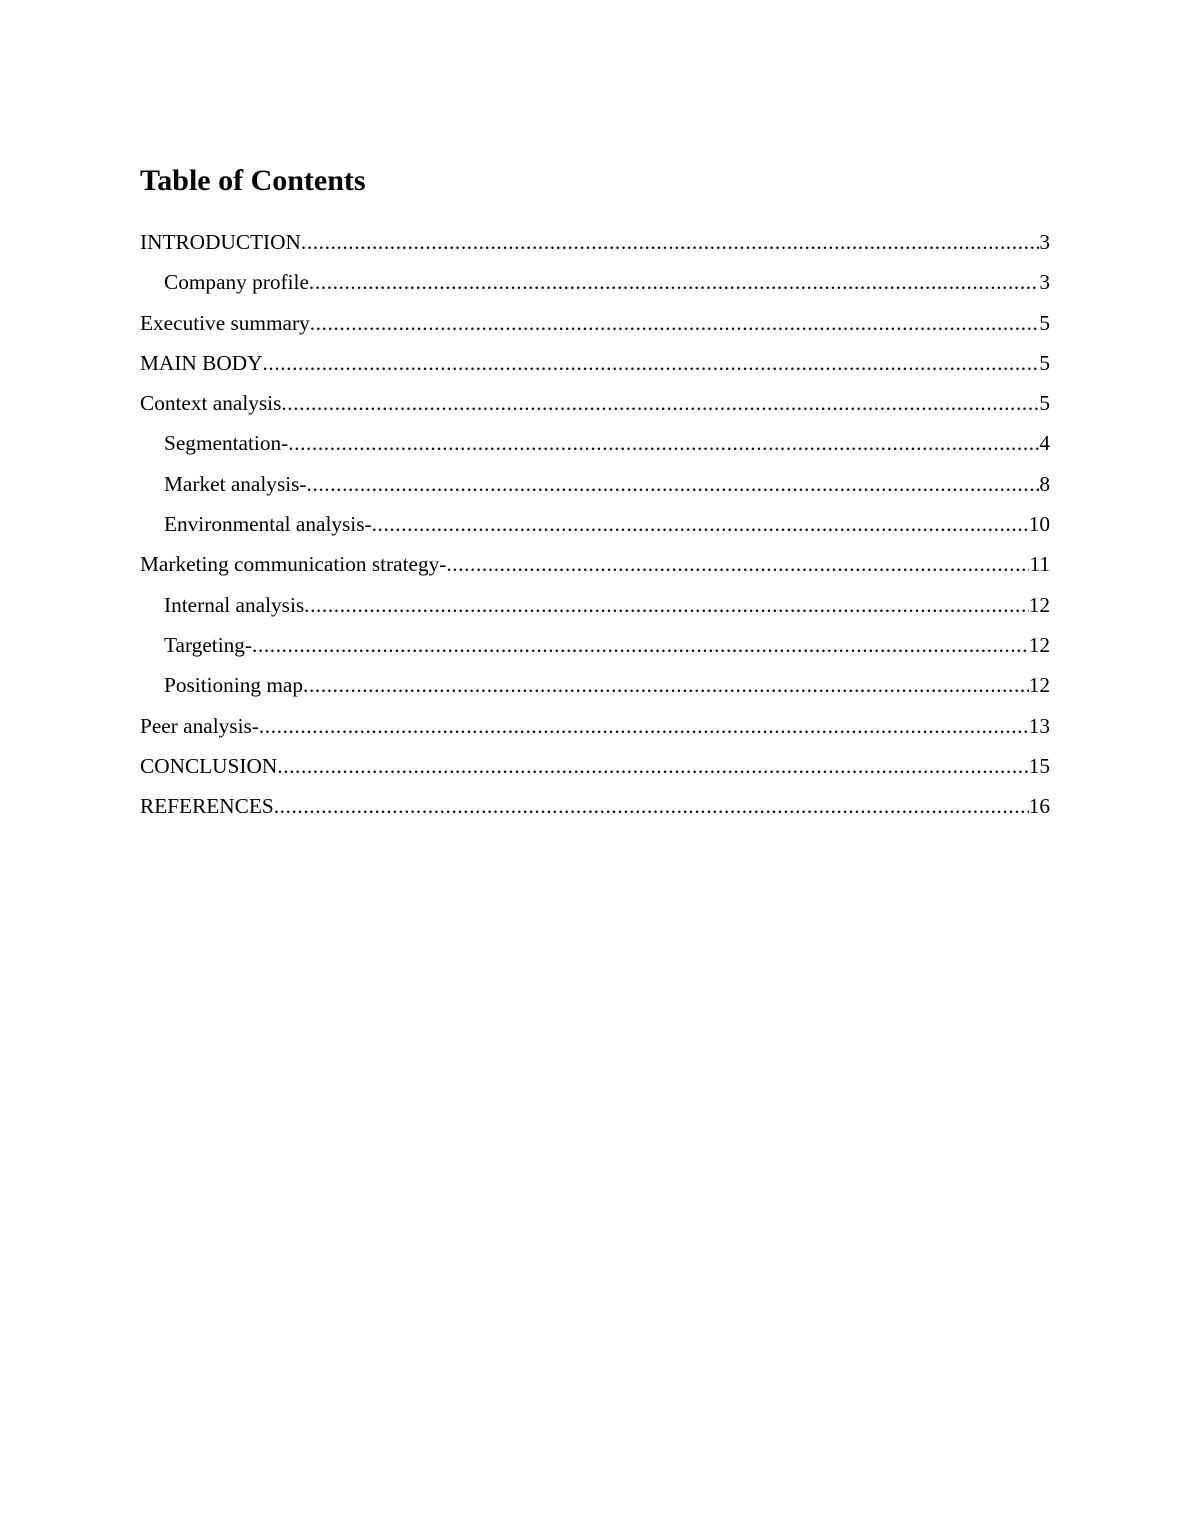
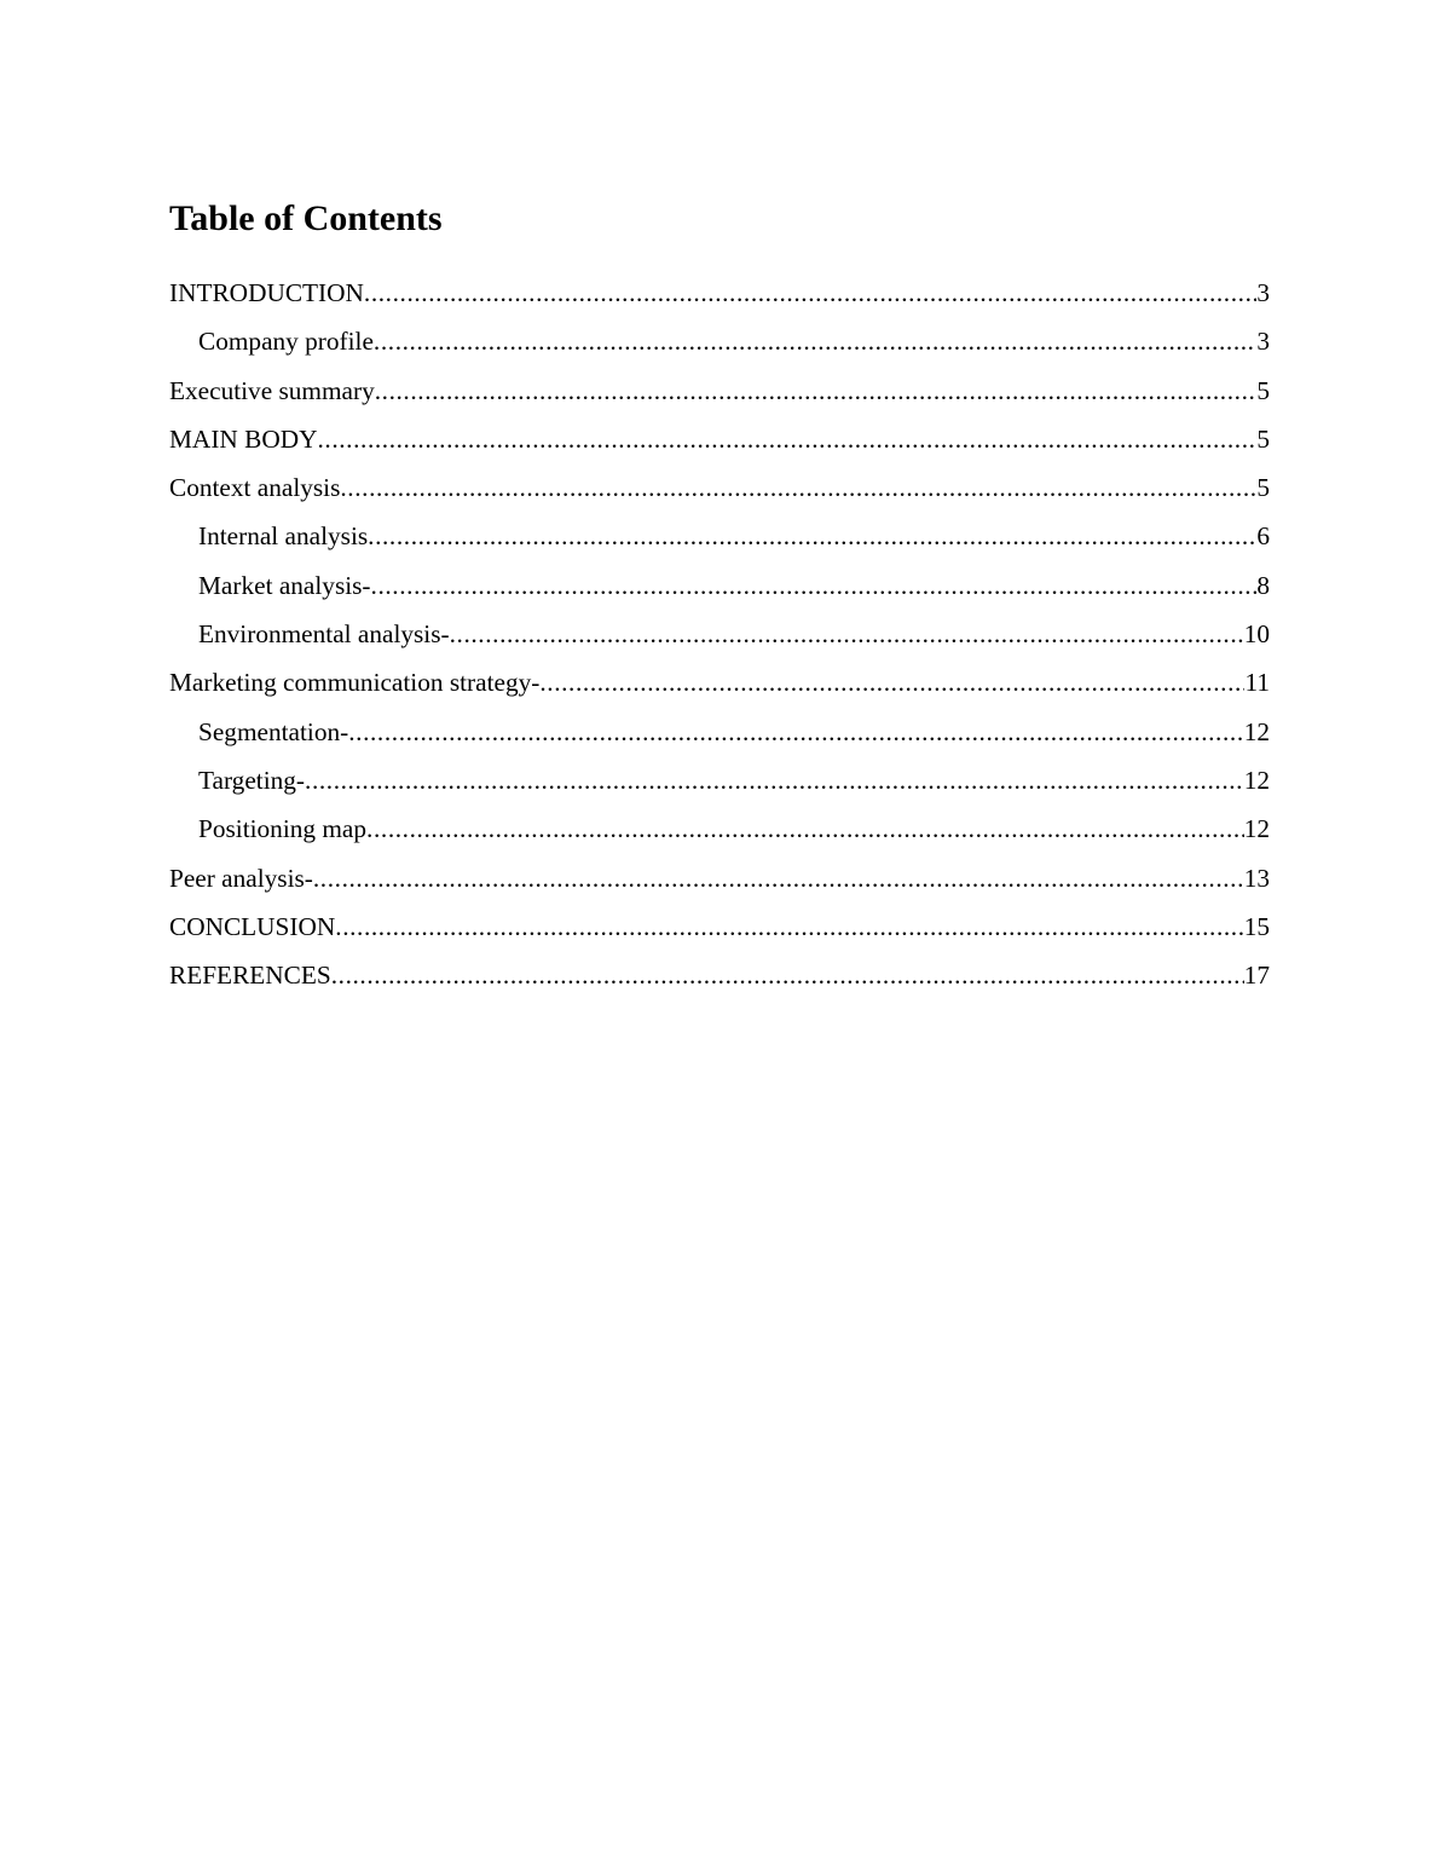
  Table of Contents
  INTRODUCTION
  3
  Company profile
  3
  Executive summary
  5
  MAIN BODY
  5
  Context analysis
  5
- Segmentation-
+ Internal analysis
- 4
+ 6
  Market analysis-
  8
  Environmental analysis-
  10
  Marketing communication strategy-
  11
- Internal analysis
+ Segmentation-
  12
  Targeting-
  12
  Positioning map
  12
  Peer analysis-
  13
  CONCLUSION
  15
  REFERENCES
- 16
+ 17
